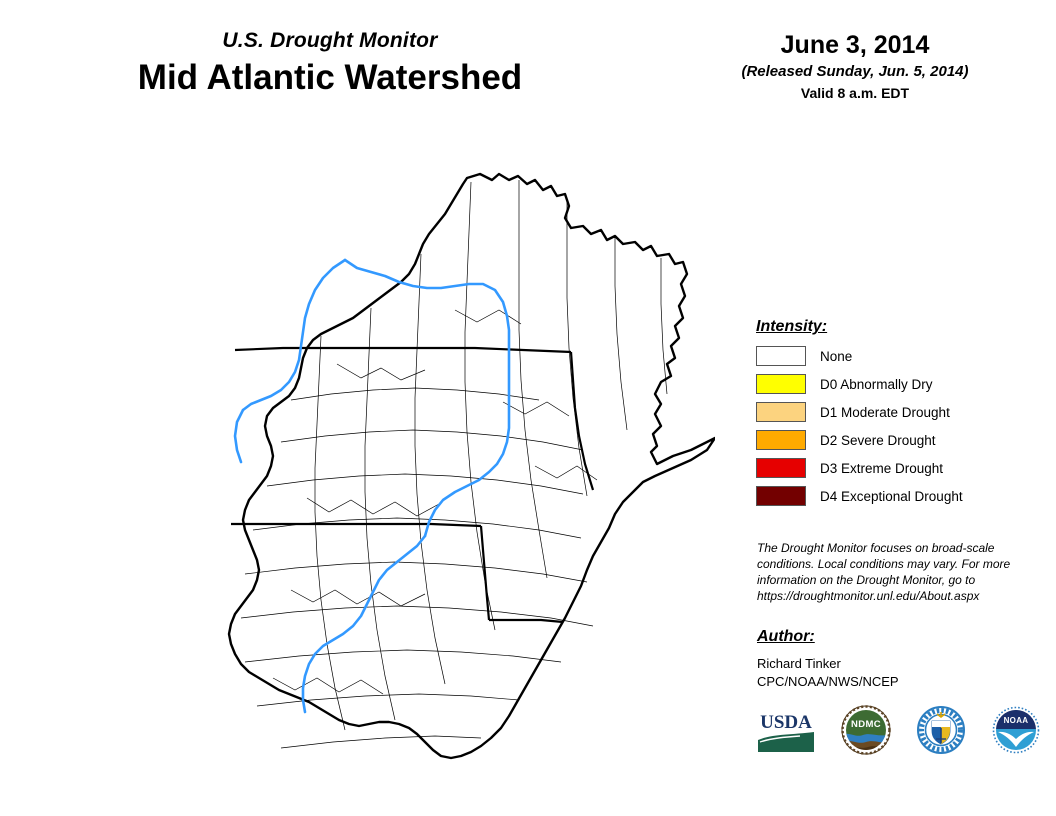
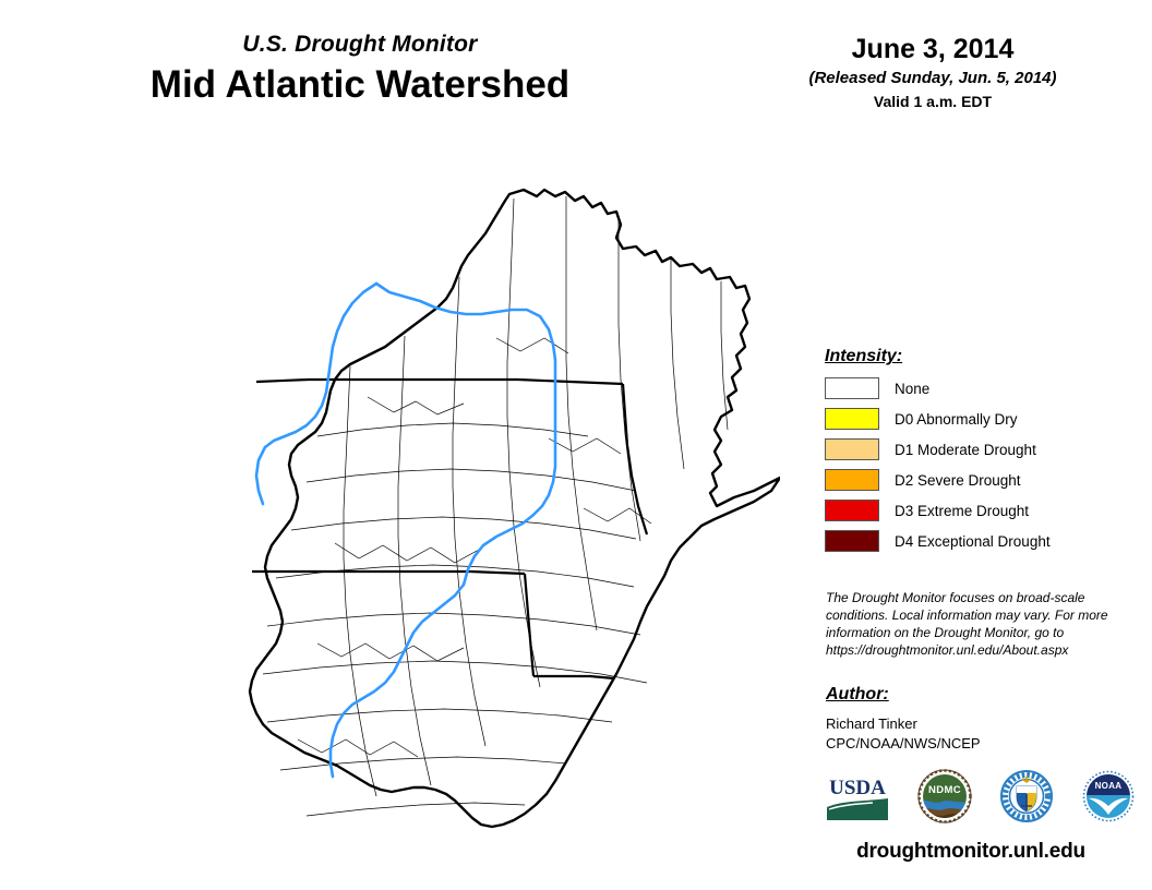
  U.S. Drought Monitor
  Mid Atlantic Watershed
  June 3, 2014
  (Released Sunday, Jun. 5, 2014)
- Valid 8 a.m. EDT
+ Valid 1 a.m. EDT
  Intensity:
  None
  D0 Abnormally Dry
  D1 Moderate Drought
  D2 Severe Drought
  D3 Extreme Drought
  D4 Exceptional Drought
- The Drought Monitor focuses on broad-scale conditions. Local conditions may vary. For more information on the Drought Monitor, go to https://droughtmonitor.unl.edu/About.aspx
+ The Drought Monitor focuses on broad-scale conditions. Local information may vary. For more information on the Drought Monitor, go to https://droughtmonitor.unl.edu/About.aspx
  Author:
  Richard Tinker
  CPC/NOAA/NWS/NCEP
  USDA
  NDMC
  NOAA
+ droughtmonitor.unl.edu
